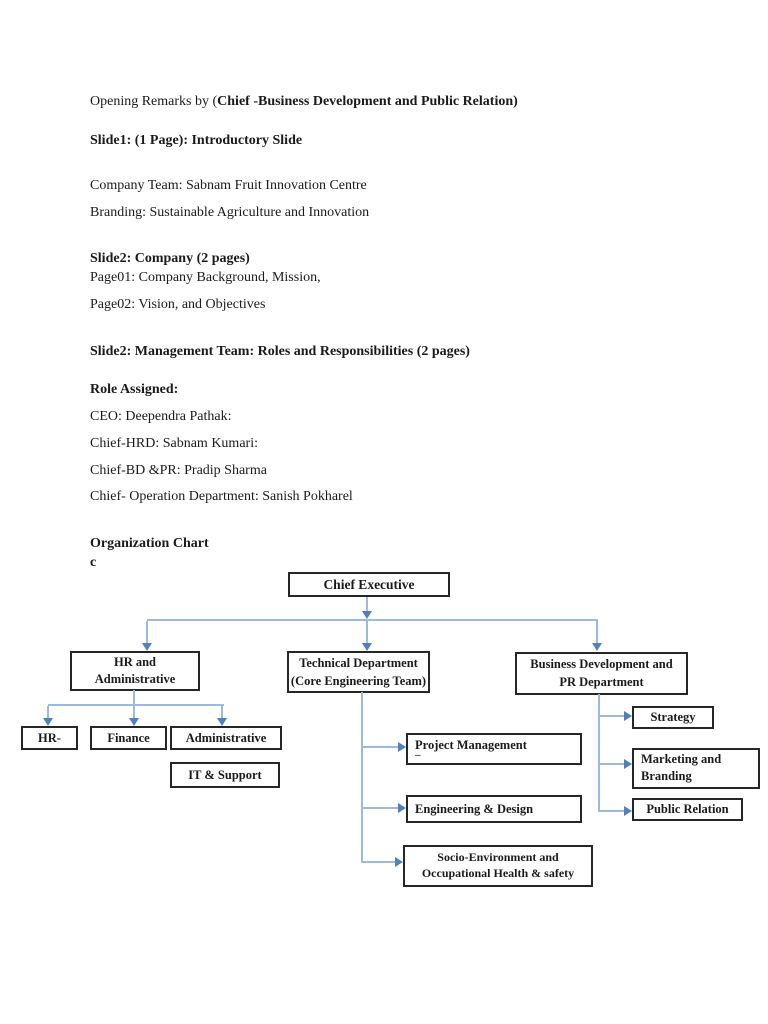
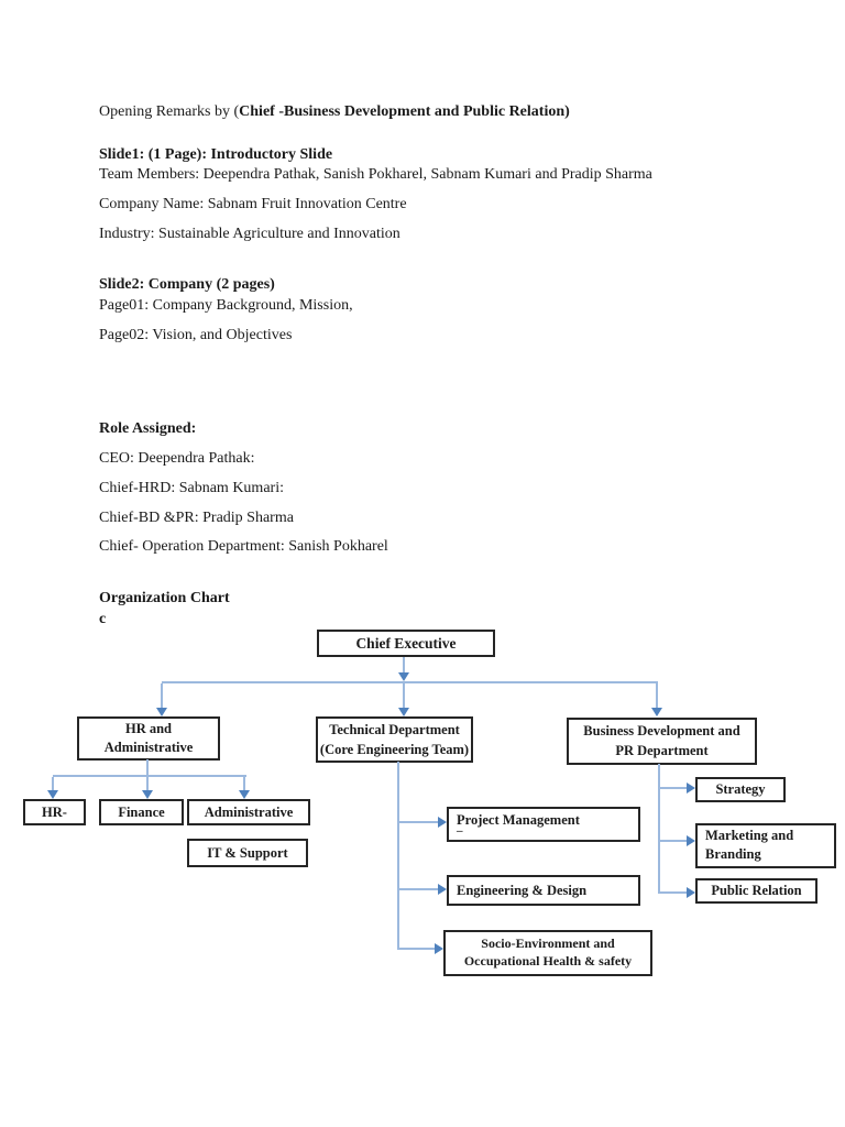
  Opening Remarks by (Chief -Business Development and Public Relation)
  Slide1: (1 Page): Introductory Slide
+ Team Members: Deependra Pathak, Sanish Pokharel, Sabnam Kumari and Pradip Sharma
- Company Team: Sabnam Fruit Innovation Centre
+ Company Name: Sabnam Fruit Innovation Centre
- Branding: Sustainable Agriculture and Innovation
+ Industry: Sustainable Agriculture and Innovation
  Slide2: Company (2 pages)
  Page01: Company Background, Mission,
  Page02: Vision, and Objectives
- Slide2: Management Team: Roles and Responsibilities (2 pages)
  Role Assigned:
  CEO: Deependra Pathak:
  Chief-HRD: Sabnam Kumari:
  Chief-BD &PR: Pradip Sharma
  Chief- Operation Department: Sanish Pokharel
  Organization Chart
  c
  Chief Executive
  HR and
  Administrative
  Technical Department
  (Core Engineering Team)
  Business Development and
  PR Department
  HR-
  Finance
  Administrative
  IT & Support
  Project Management
  –
  Engineering & Design
  Socio-Environment and
  Occupational Health & safety
  Strategy
  Marketing and
  Branding
  Public Relation
